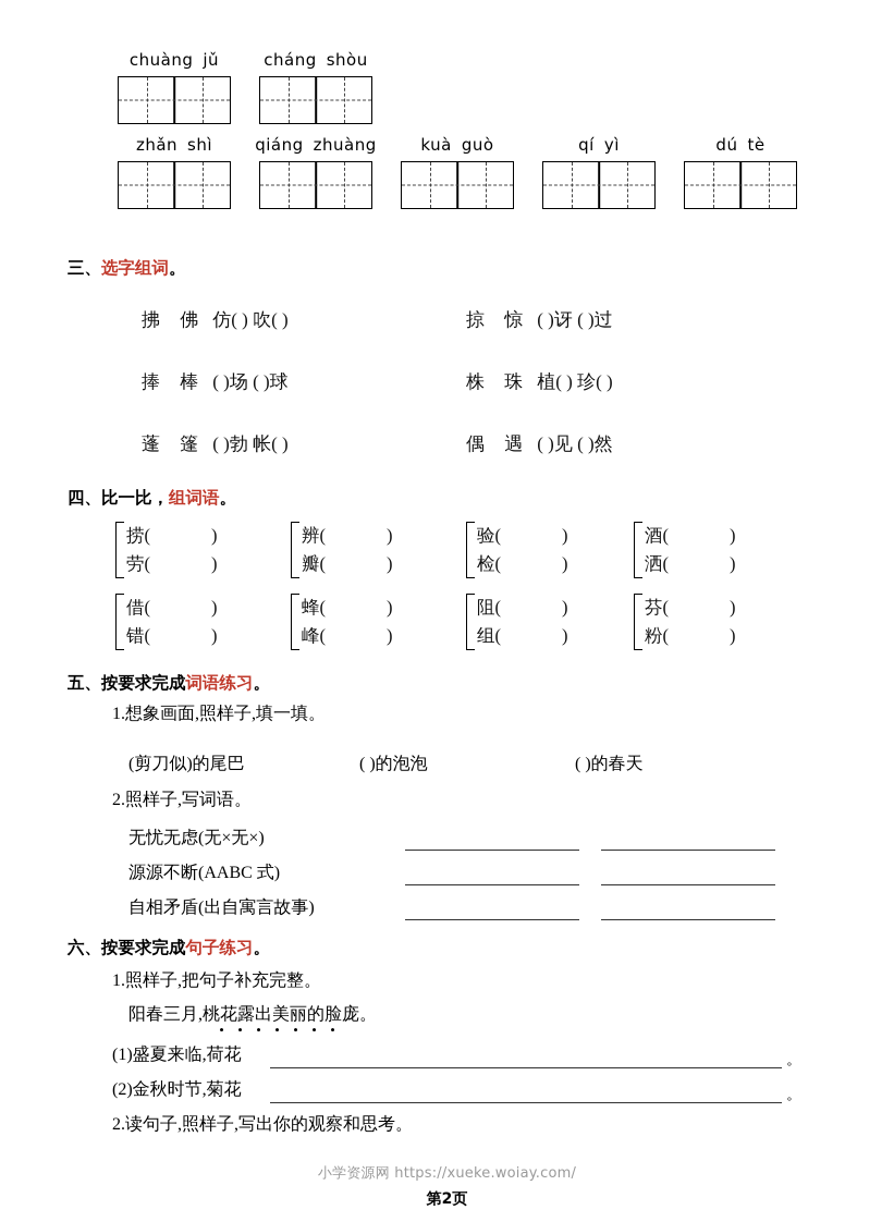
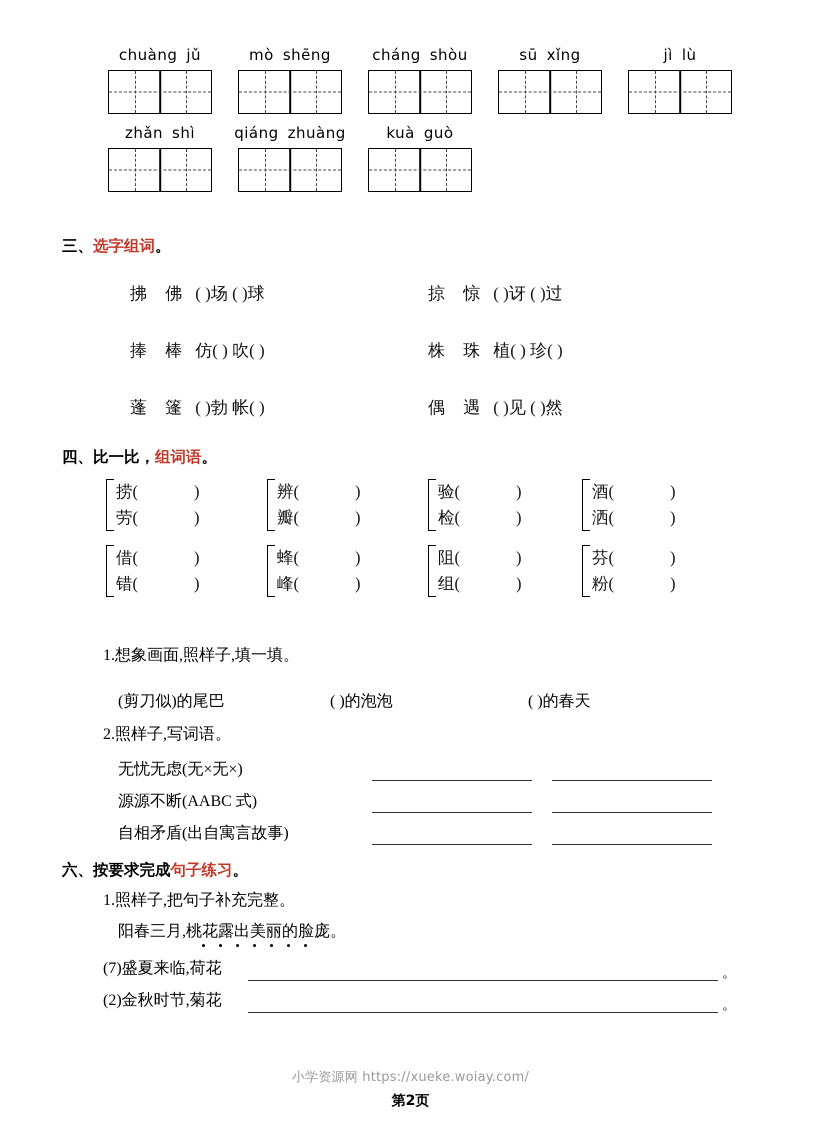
  chuàng jǔ
+ mò shēng
  cháng shòu
+ sū xǐng
+ jì lù
  zhǎn shì
  qiáng zhuàng
  kuà guò
- qí yì
- dú tè
  三、选字组词。
  拂 佛
- 仿( ) 吹( )
+ ( )场 ( )球
  掠 惊
  ( )讶 ( )过
  捧 棒
- ( )场 ( )球
+ 仿( ) 吹( )
  株 珠
  植( ) 珍( )
  蓬 篷
  ( )勃 帐( )
  偶 遇
  ( )见 ( )然
  四、比一比，组词语。
  捞( )
  劳( )
  辨( )
  瓣( )
  验( )
  检( )
  酒( )
  洒( )
  借( )
  错( )
  蜂( )
  峰( )
  阻( )
  组( )
  芬( )
  粉( )
- 五、按要求完成词语练习。
  1.想象画面,照样子,填一填。
  (剪刀似)的尾巴
  ( )的泡泡
  ( )的春天
  2.照样子,写词语。
  无忧无虑(无×无×)
  源源不断(AABC 式)
  自相矛盾(出自寓言故事)
  六、按要求完成句子练习。
  1.照样子,把句子补充完整。
  阳春三月,桃花露出美丽的脸庞。
  •
  •
  •
  •
  •
  •
  •
- (1)盛夏来临,荷花
+ (7)盛夏来临,荷花
  。
  (2)金秋时节,菊花
  。
- 2.读句子,照样子,写出你的观察和思考。
  小学资源网 https://xueke.woiay.com/
  第2页
